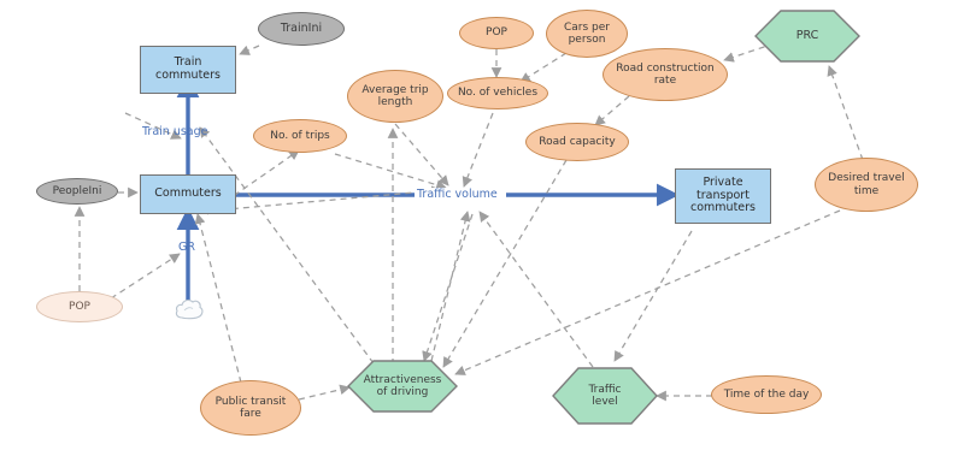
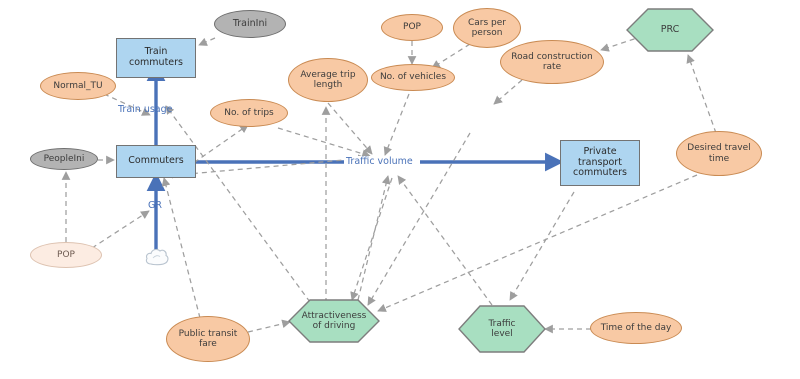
  Train
  commuters
  Commuters
  Private
  transport
  commuters
  TrainIni
  PeopleIni
+ Normal_TU
  No. of trips
  Average trip
  length
  POP
  Cars per
  person
  No. of vehicles
  Road construction
  rate
- Road capacity
  Desired travel
  time
  POP
  Public transit
  fare
  Time of the day
  PRC
  Attractiveness
  of driving
  Traffic
  level
  Train usage
  GR
  Traffic volume
